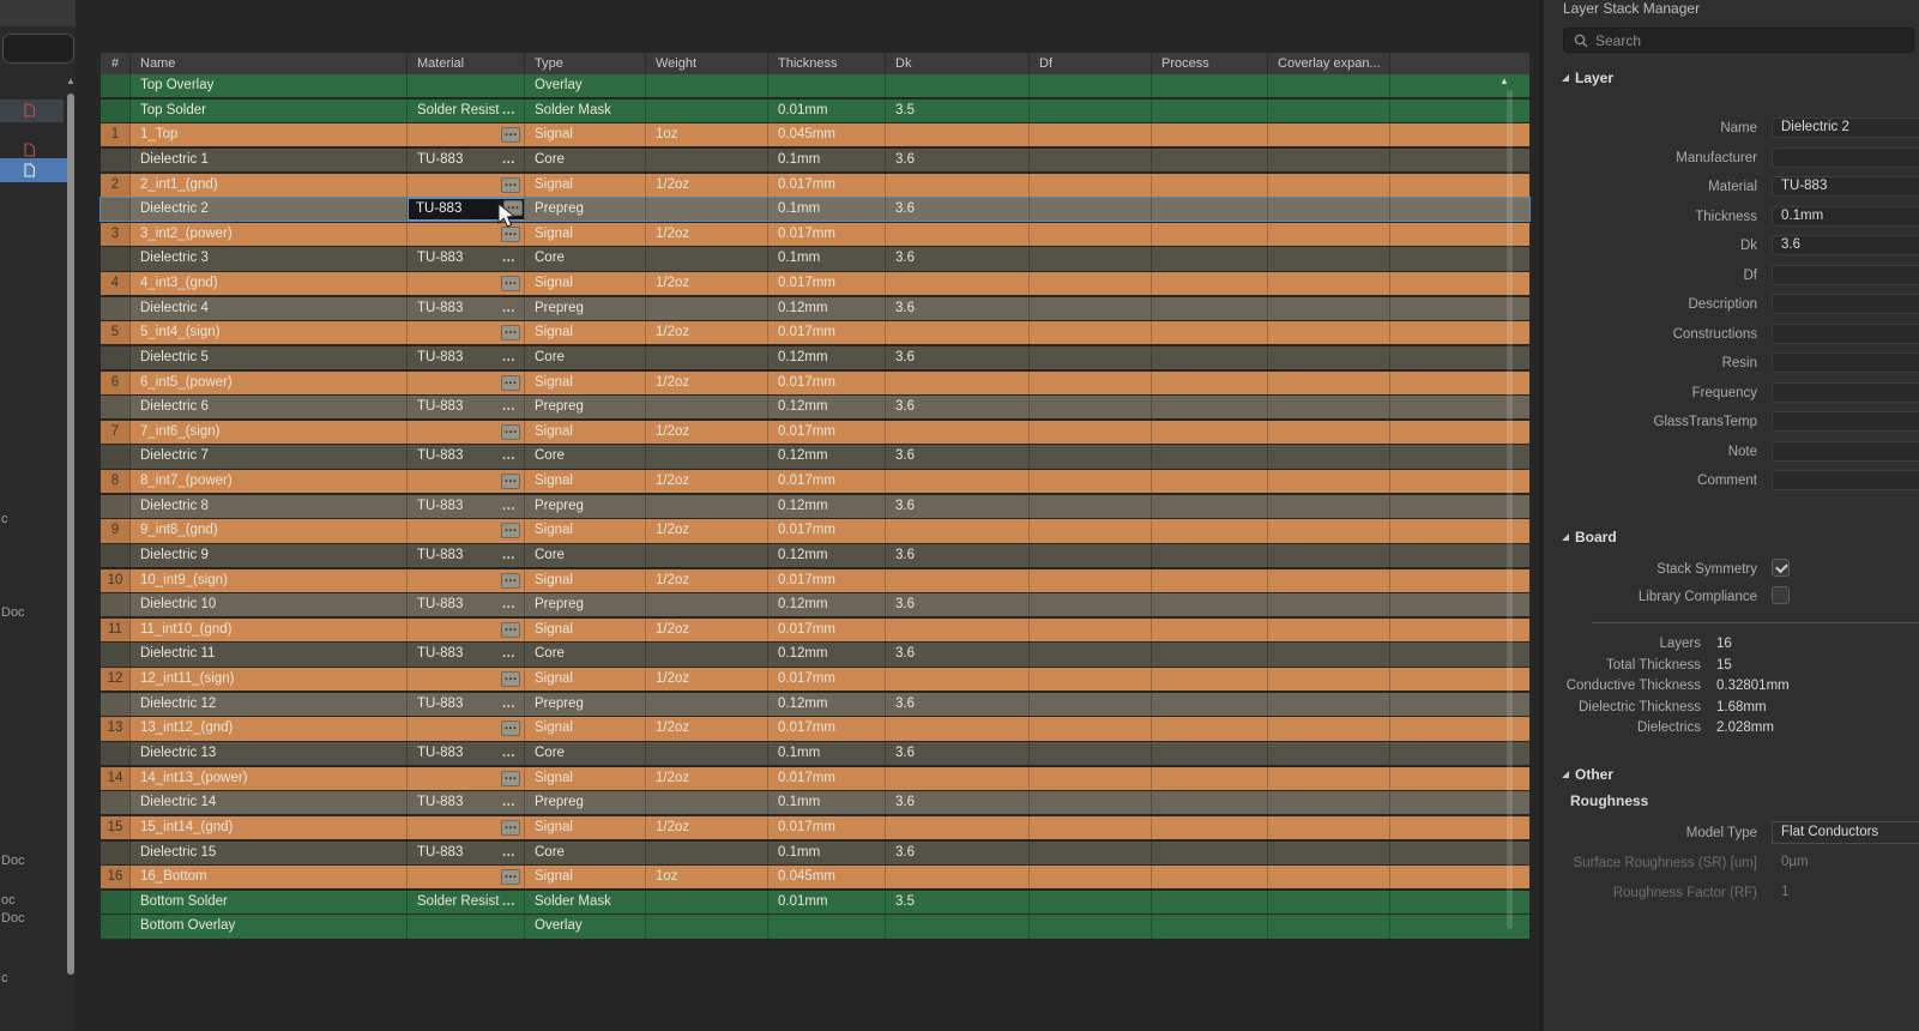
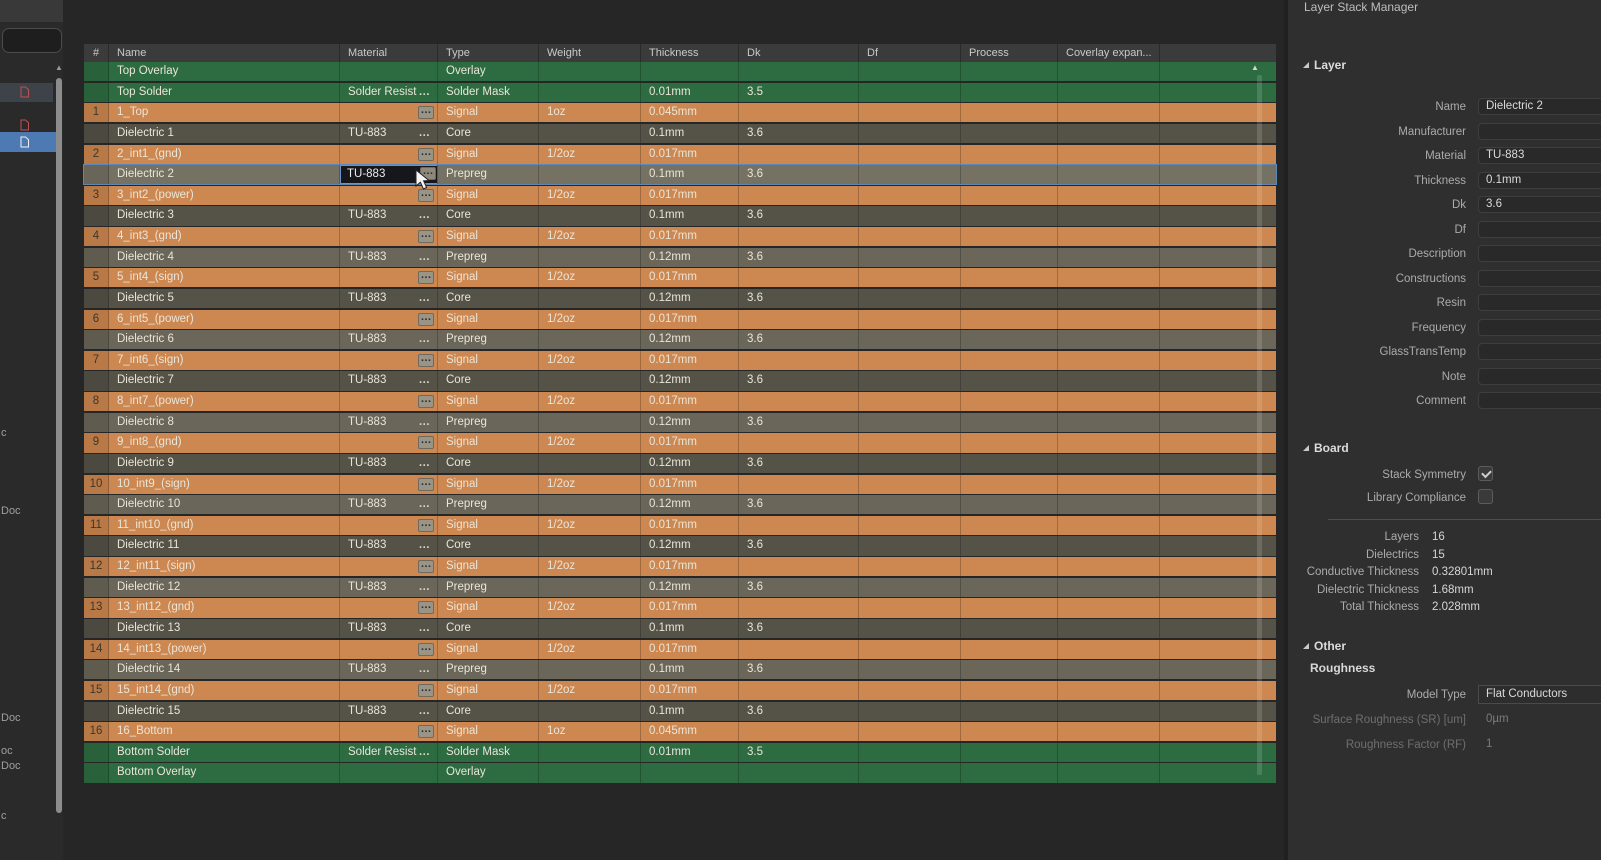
  ▲
  c
  Doc
  Doc
  oc
  Doc
  c
  #
  Name
  Material
  Type
  Weight
  Thickness
  Dk
  Df
  Process
  Coverlay expan...
  Top Overlay
  Overlay
  Top Solder
  Solder Resist
  …
  Solder Mask
  0.01mm
  3.5
  1
  1_Top
  …
  Signal
  1oz
  0.045mm
  Dielectric 1
  TU-883
  …
  Core
  0.1mm
  3.6
  2
  2_int1_(gnd)
  …
  Signal
  1/2oz
  0.017mm
  Dielectric 2
  TU-883
  …
  Prepreg
  0.1mm
  3.6
  3
  3_int2_(power)
  …
  Signal
  1/2oz
  0.017mm
  Dielectric 3
  TU-883
  …
  Core
  0.1mm
  3.6
  4
  4_int3_(gnd)
  …
  Signal
  1/2oz
  0.017mm
  Dielectric 4
  TU-883
  …
  Prepreg
  0.12mm
  3.6
  5
  5_int4_(sign)
  …
  Signal
  1/2oz
  0.017mm
  Dielectric 5
  TU-883
  …
  Core
  0.12mm
  3.6
  6
  6_int5_(power)
  …
  Signal
  1/2oz
  0.017mm
  Dielectric 6
  TU-883
  …
  Prepreg
  0.12mm
  3.6
  7
  7_int6_(sign)
  …
  Signal
  1/2oz
  0.017mm
  Dielectric 7
  TU-883
  …
  Core
  0.12mm
  3.6
  8
  8_int7_(power)
  …
  Signal
  1/2oz
  0.017mm
  Dielectric 8
  TU-883
  …
  Prepreg
  0.12mm
  3.6
  9
  9_int8_(gnd)
  …
  Signal
  1/2oz
  0.017mm
  Dielectric 9
  TU-883
  …
  Core
  0.12mm
  3.6
  10
  10_int9_(sign)
  …
  Signal
  1/2oz
  0.017mm
  Dielectric 10
  TU-883
  …
  Prepreg
  0.12mm
  3.6
  11
  11_int10_(gnd)
  …
  Signal
  1/2oz
  0.017mm
  Dielectric 11
  TU-883
  …
  Core
  0.12mm
  3.6
  12
  12_int11_(sign)
  …
  Signal
  1/2oz
  0.017mm
  Dielectric 12
  TU-883
  …
  Prepreg
  0.12mm
  3.6
  13
  13_int12_(gnd)
  …
  Signal
  1/2oz
  0.017mm
  Dielectric 13
  TU-883
  …
  Core
  0.1mm
  3.6
  14
  14_int13_(power)
  …
  Signal
  1/2oz
  0.017mm
  Dielectric 14
  TU-883
  …
  Prepreg
  0.1mm
  3.6
  15
  15_int14_(gnd)
  …
  Signal
  1/2oz
  0.017mm
  Dielectric 15
  TU-883
  …
  Core
  0.1mm
  3.6
  16
  16_Bottom
  …
  Signal
  1oz
  0.045mm
  Bottom Solder
  Solder Resist
  …
  Solder Mask
  0.01mm
  3.5
  Bottom Overlay
  Overlay
  ▲
  Layer Stack Manager
- Search
  Layer
  Name
  Dielectric 2
  Manufacturer
  Material
  TU-883
  Thickness
  0.1mm
  Dk
  3.6
  Df
  Description
  Constructions
  Resin
  Frequency
  GlassTransTemp
  Note
  Comment
  Board
  Stack Symmetry
  Library Compliance
  Layers
  16
- Total Thickness
+ Dielectrics
  15
  Conductive Thickness
  0.32801mm
  Dielectric Thickness
  1.68mm
- Dielectrics
+ Total Thickness
  2.028mm
  Other
  Roughness
  Model Type
  Flat Conductors
  Surface Roughness (SR) [um]
  0µm
  Roughness Factor (RF)
  1
